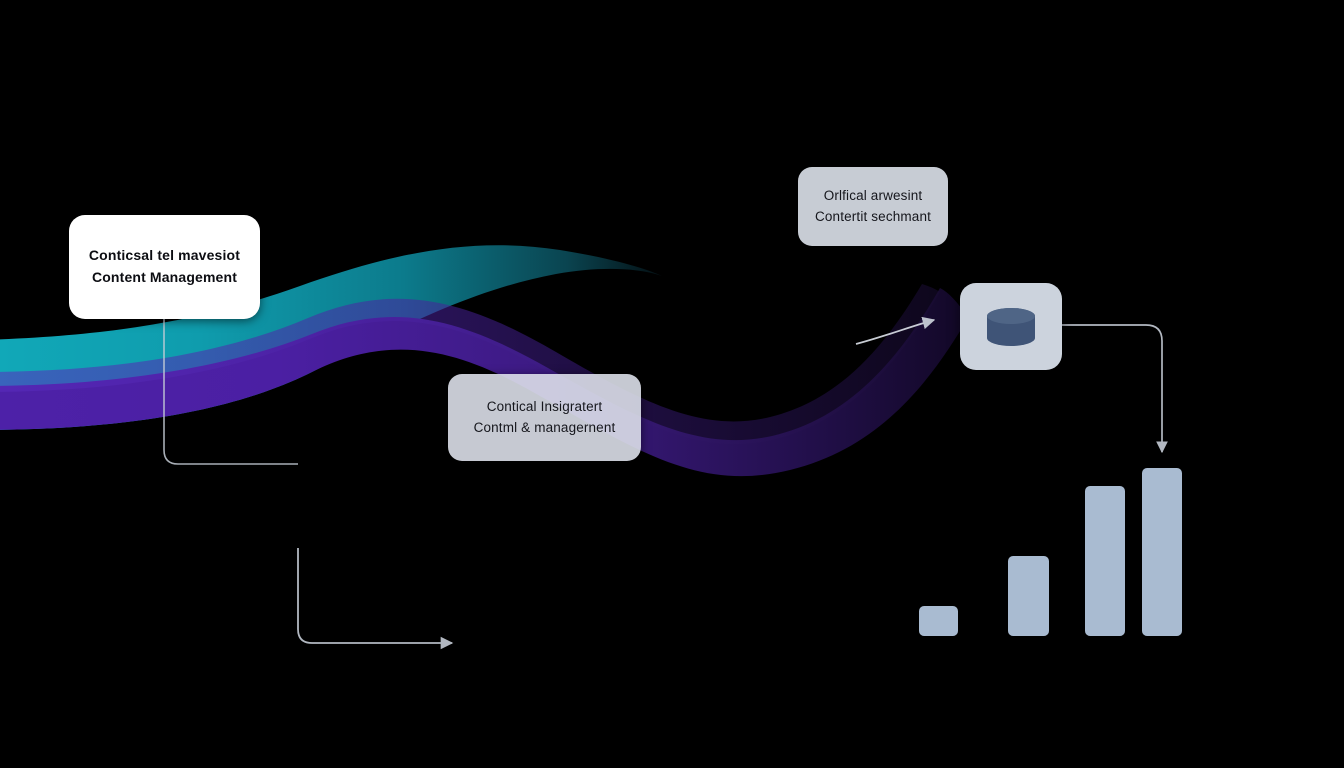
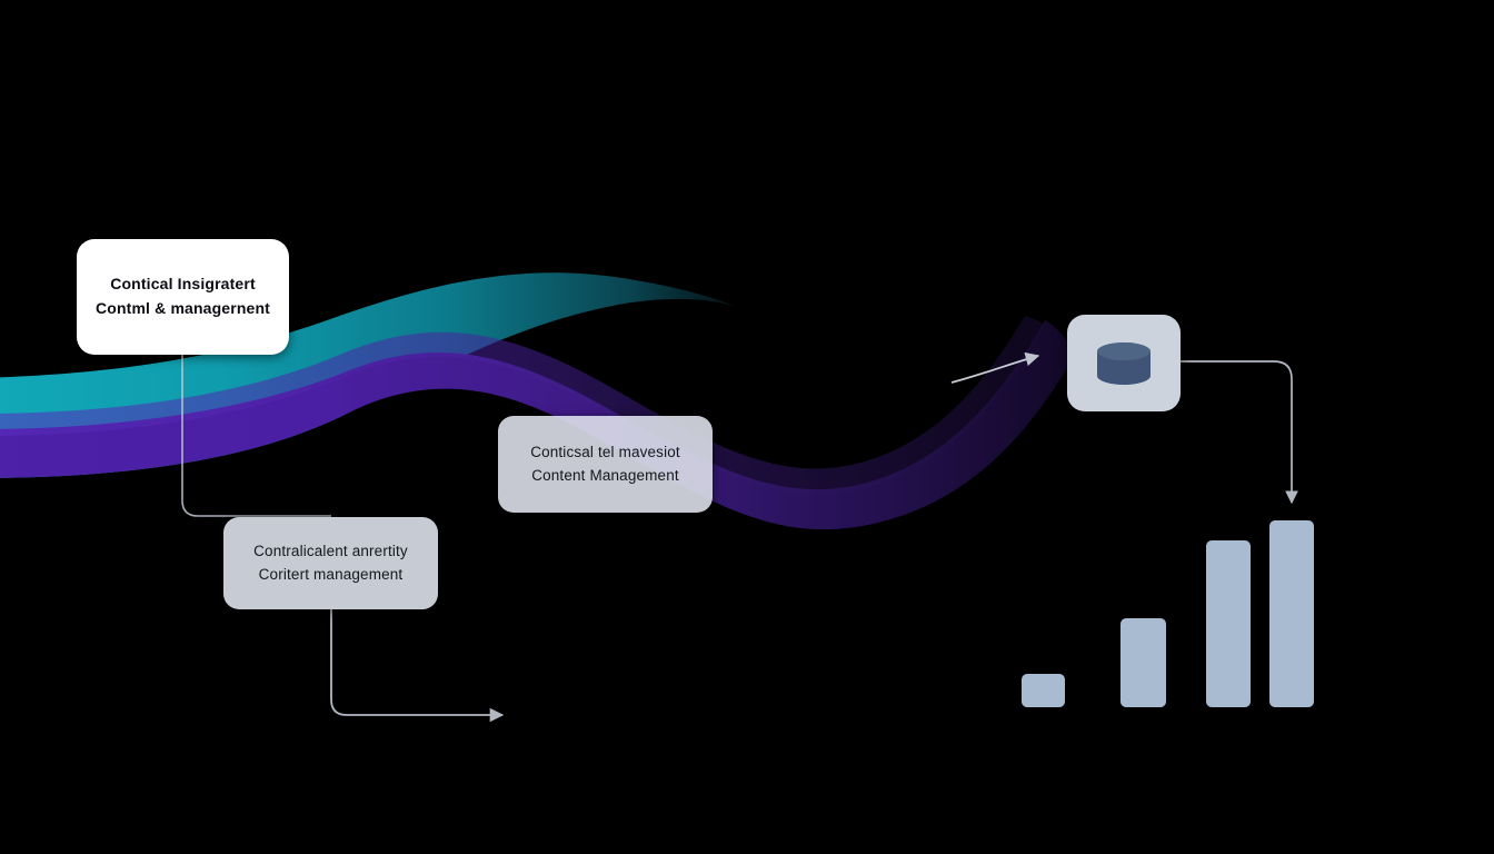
- Conticsal tel mavesiot
+ Contical Insigratert
- Content Management
+ Contml & managernent
- Orlfical arwesint
- Contertit sechmant
- Contical Insigratert
+ Conticsal tel mavesiot
- Contml & managernent
+ Content Management
+ Contralicalent anrertity
+ Coritert management
